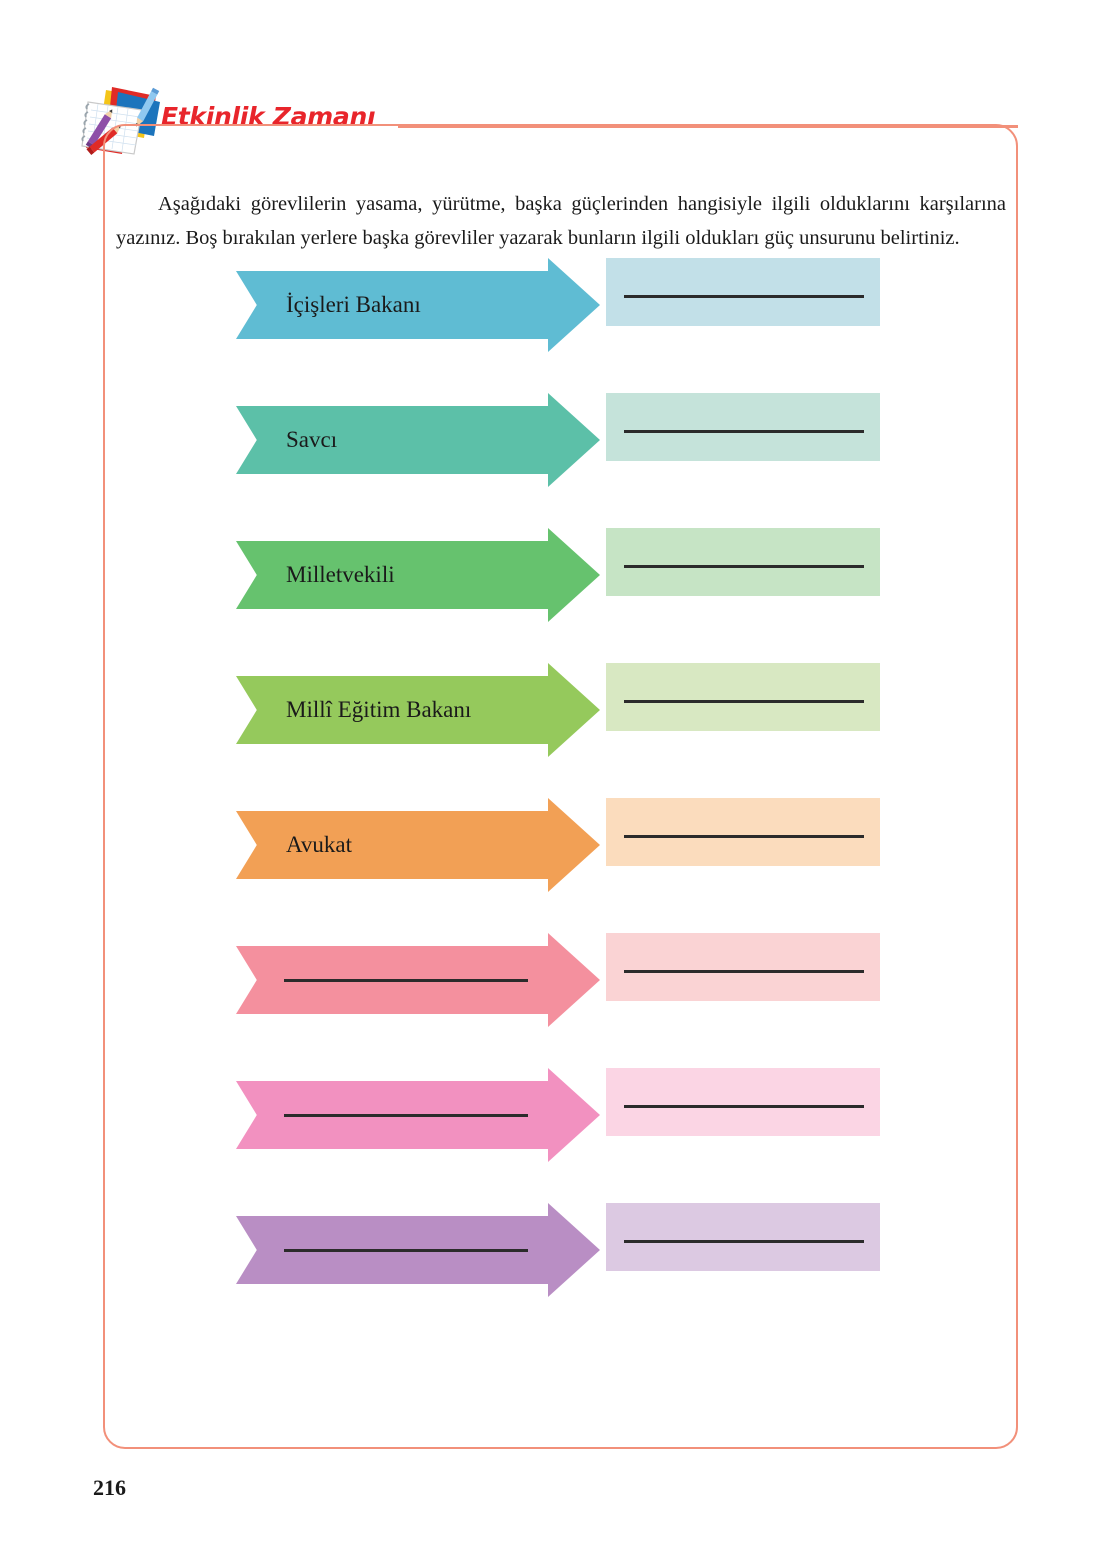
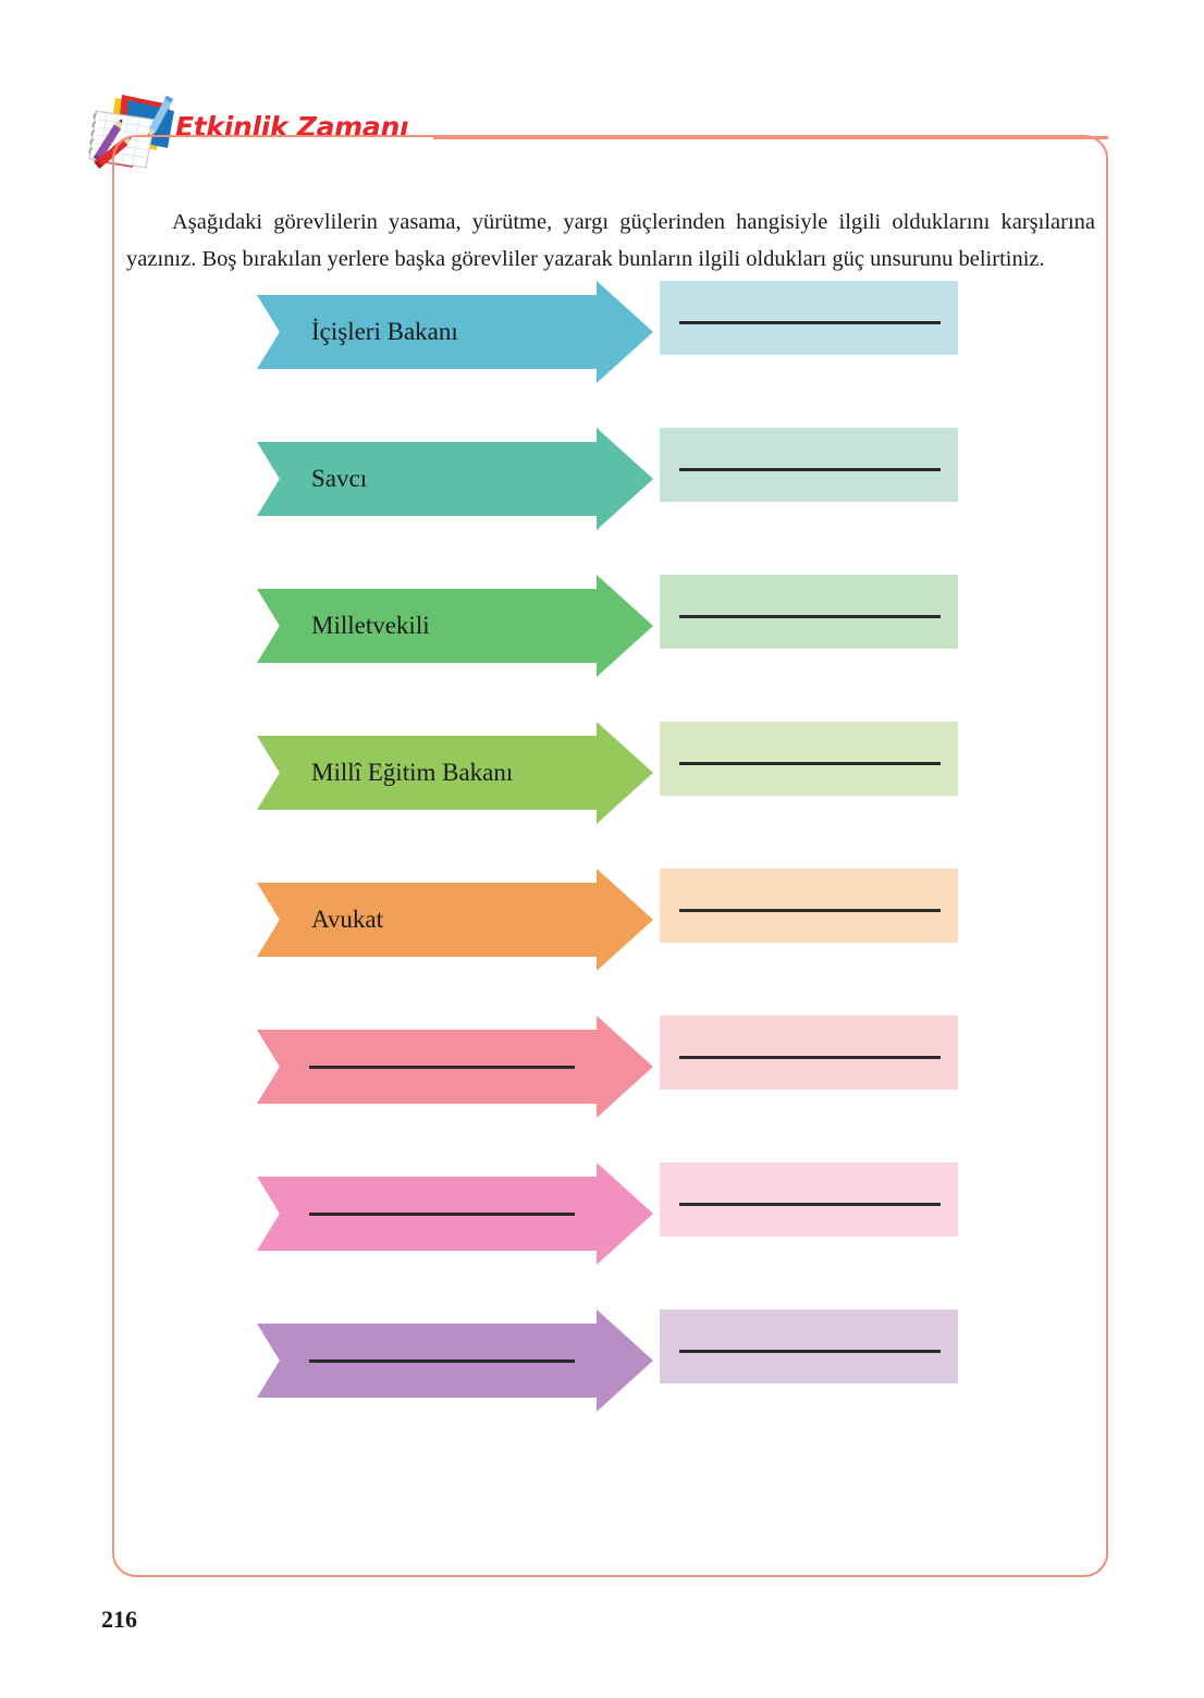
  Etkinlik Zamanı
- Aşağıdaki görevlilerin yasama, yürütme, başka güçlerinden hangisiyle ilgili olduklarını karşılarına yazınız. Boş bırakılan yerlere başka görevliler yazarak bunların ilgili oldukları güç unsurunu belirtiniz.
+ Aşağıdaki görevlilerin yasama, yürütme, yargı güçlerinden hangisiyle ilgili olduklarını karşılarına yazınız. Boş bırakılan yerlere başka görevliler yazarak bunların ilgili oldukları güç unsurunu belirtiniz.
  İçişleri Bakanı
  Savcı
  Milletvekili
  Millî Eğitim Bakanı
  Avukat
  216
